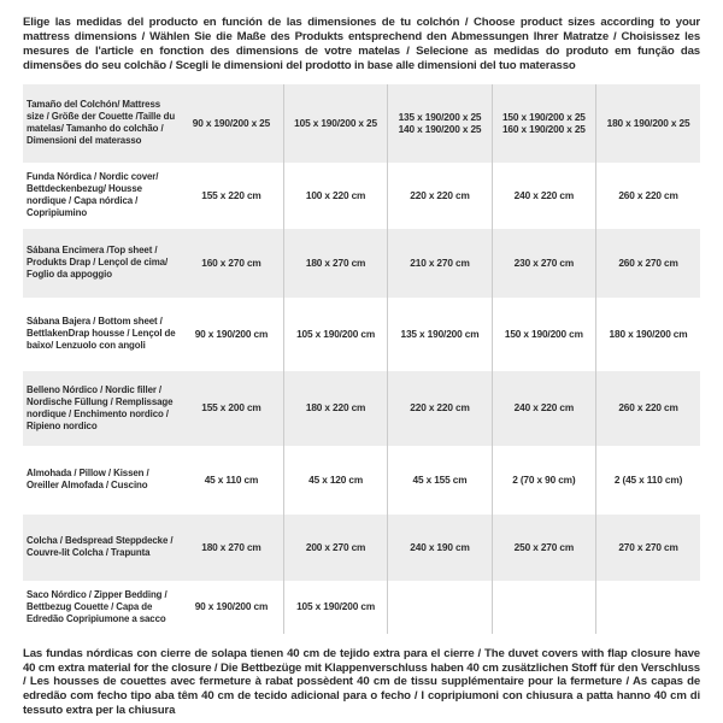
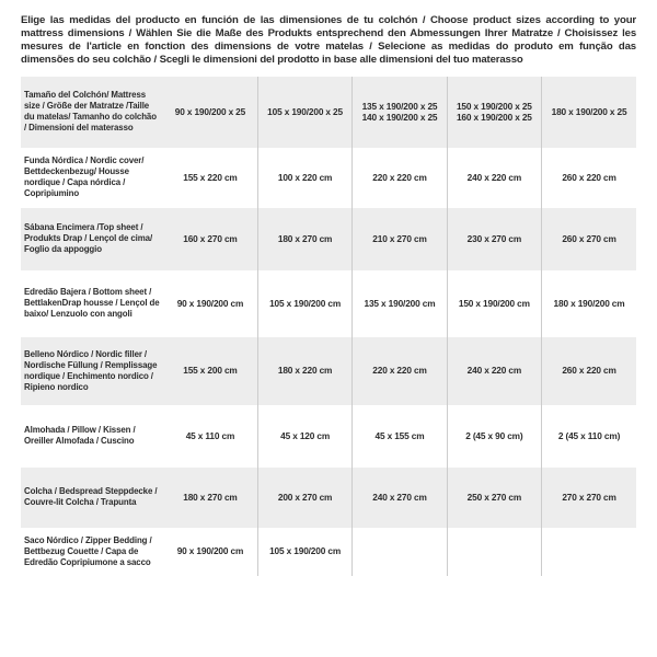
  Elige las medidas del producto en función de las dimensiones de tu colchón / Choose product sizes according to your mattress dimensions / Wählen Sie die Maße des Produkts entsprechend den Abmessungen Ihrer Matratze / Choisissez les mesures de l'article en fonction des dimensions de votre matelas / Selecione as medidas do produto em função das dimensões do seu colchão / Scegli le dimensioni del prodotto in base alle dimensioni del tuo materasso
- Tamaño del Colchón/ Mattress size / Größe der Couette /Taille du matelas/ Tamanho do colchão / Dimensioni del materasso	90 x 190/200 x 25	105 x 190/200 x 25	135 x 190/200 x 25 140 x 190/200 x 25	150 x 190/200 x 25 160 x 190/200 x 25	180 x 190/200 x 25
+ Tamaño del Colchón/ Mattress size / Größe der Matratze /Taille du matelas/ Tamanho do colchão / Dimensioni del materasso	90 x 190/200 x 25	105 x 190/200 x 25	135 x 190/200 x 25 140 x 190/200 x 25	150 x 190/200 x 25 160 x 190/200 x 25	180 x 190/200 x 25
  Funda Nórdica / Nordic cover/ Bettdeckenbezug/ Housse nordique / Capa nórdica / Copripiumino	155 x 220 cm	100 x 220 cm	220 x 220 cm	240 x 220 cm	260 x 220 cm
  Sábana Encimera /Top sheet / Produkts Drap / Lençol de cima/ Foglio da appoggio	160 x 270 cm	180 x 270 cm	210 x 270 cm	230 x 270 cm	260 x 270 cm
- Sábana Bajera / Bottom sheet / BettlakenDrap housse / Lençol de baixo/ Lenzuolo con angoli	90 x 190/200 cm	105 x 190/200 cm	135 x 190/200 cm	150 x 190/200 cm	180 x 190/200 cm
+ Edredão Bajera / Bottom sheet / BettlakenDrap housse / Lençol de baixo/ Lenzuolo con angoli	90 x 190/200 cm	105 x 190/200 cm	135 x 190/200 cm	150 x 190/200 cm	180 x 190/200 cm
  Belleno Nórdico / Nordic filler / Nordische Füllung / Remplissage nordique / Enchimento nordico / Ripieno nordico	155 x 200 cm	180 x 220 cm	220 x 220 cm	240 x 220 cm	260 x 220 cm
- Almohada / Pillow / Kissen / Oreiller Almofada / Cuscino	45 x 110 cm	45 x 120 cm	45 x 155 cm	2 (70 x 90 cm)	2 (45 x 110 cm)
+ Almohada / Pillow / Kissen / Oreiller Almofada / Cuscino	45 x 110 cm	45 x 120 cm	45 x 155 cm	2 (45 x 90 cm)	2 (45 x 110 cm)
- Colcha / Bedspread Steppdecke / Couvre-lit Colcha / Trapunta	180 x 270 cm	200 x 270 cm	240 x 190 cm	250 x 270 cm	270 x 270 cm
+ Colcha / Bedspread Steppdecke / Couvre-lit Colcha / Trapunta	180 x 270 cm	200 x 270 cm	240 x 270 cm	250 x 270 cm	270 x 270 cm
  Saco Nórdico / Zipper Bedding / Bettbezug Couette / Capa de Edredão Copripiumone a sacco	90 x 190/200 cm	105 x 190/200 cm
- Las fundas nórdicas con cierre de solapa tienen 40 cm de tejido extra para el cierre / The duvet covers with flap closure have 40 cm extra material for the closure / Die Bettbezüge mit Klappenverschluss haben 40 cm zusätzlichen Stoff für den Verschluss / Les housses de couettes avec fermeture à rabat possèdent 40 cm de tissu supplémentaire pour la fermeture / As capas de edredão com fecho tipo aba têm 40 cm de tecido adicional para o fecho / I copripiumoni con chiusura a patta hanno 40 cm di tessuto extra per la chiusura
